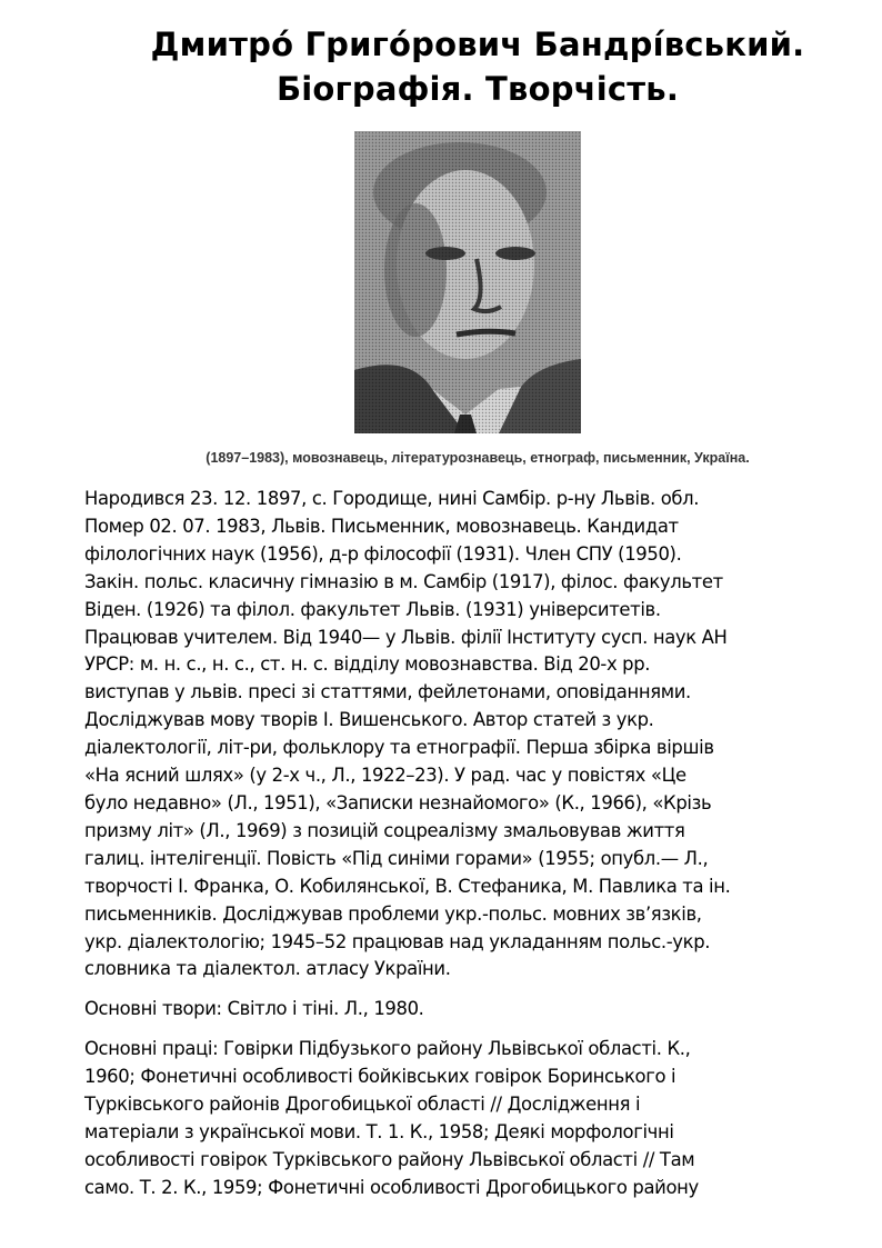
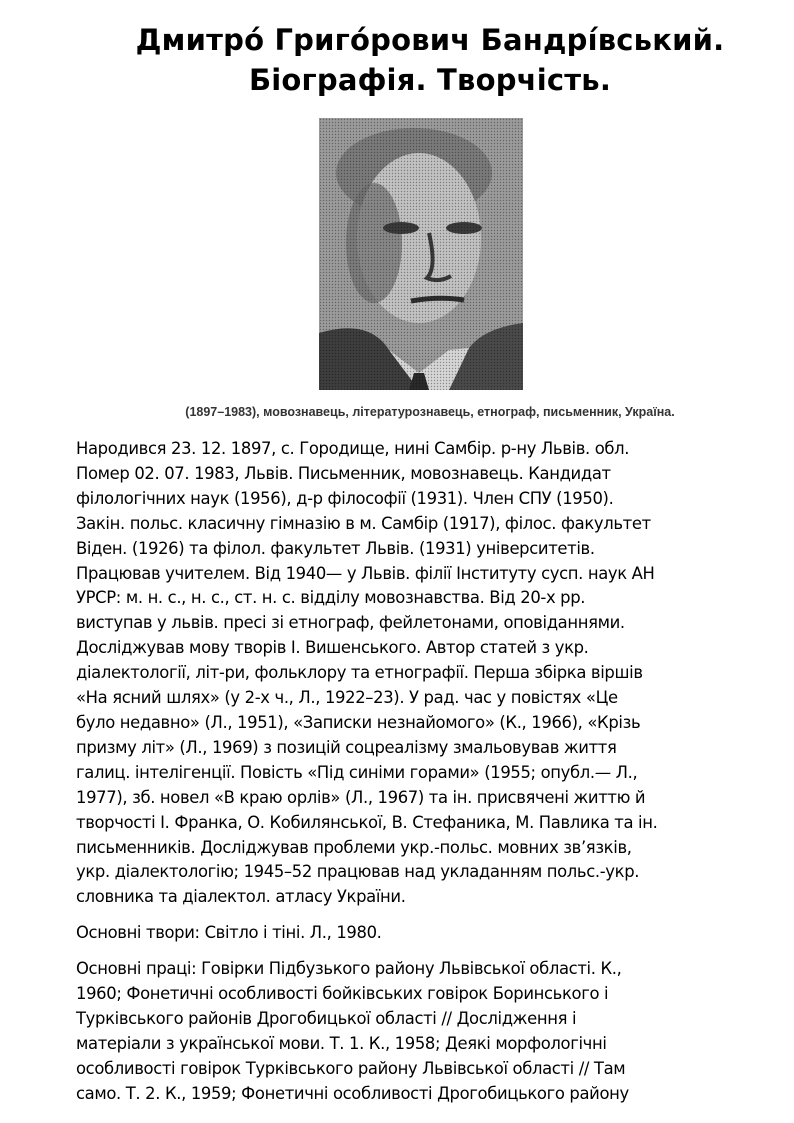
  Дмитро́ Григо́рович Бандрі́вський.
  Біографія. Творчість.
  (1897–1983), мовознавець, літературознавець, етнограф, письменник, Україна.
  Народився 23. 12. 1897, с. Городище, нині Самбір. р-ну Львів. обл.
  Помер 02. 07. 1983, Львів. Письменник, мовознавець. Кандидат
  філологічних наук (1956), д-р філософії (1931). Член СПУ (1950).
  Закін. польс. класичну гімназію в м. Самбір (1917), філос. факультет
  Віден. (1926) та філол. факультет Львів. (1931) університетів.
  Працював учителем. Від 1940— у Львів. філії Інституту сусп. наук АН
  УРСР: м. н. с., н. с., ст. н. с. відділу мовознавства. Від 20-х рр.
- виступав у львів. пресі зі статтями, фейлетонами, оповіданнями.
+ виступав у львів. пресі зі етнограф, фейлетонами, оповіданнями.
  Досліджував мову творів І. Вишенського. Автор статей з укр.
  діалектології, літ-ри, фольклору та етнографії. Перша збірка віршів
  «На ясний шлях» (у 2-х ч., Л., 1922–23). У рад. час у повістях «Це
  було недавно» (Л., 1951), «Записки незнайомого» (К., 1966), «Крізь
  призму літ» (Л., 1969) з позицій соцреалізму змальовував життя
  галиц. інтелігенції. Повість «Під синіми горами» (1955; опубл.— Л.,
+ 1977), зб. новел «В краю орлів» (Л., 1967) та ін. присвячені життю й
  творчості І. Франка, О. Кобилянської, В. Стефаника, М. Павлика та ін.
  письменників. Досліджував проблеми укр.-польс. мовних зв’язків,
  укр. діалектологію; 1945–52 працював над укладанням польс.-укр.
  словника та діалектол. атласу України.
  Основні твори: Світло і тіні. Л., 1980.
  Основні праці: Говірки Підбузького району Львівської області. К.,
  1960; Фонетичні особливості бойківських говірок Боринського і
  Турківського районів Дрогобицької області // Дослідження і
  матеріали з української мови. Т. 1. К., 1958; Деякі морфологічні
  особливості говірок Турківського району Львівської області // Там
  само. Т. 2. К., 1959; Фонетичні особливості Дрогобицького району
